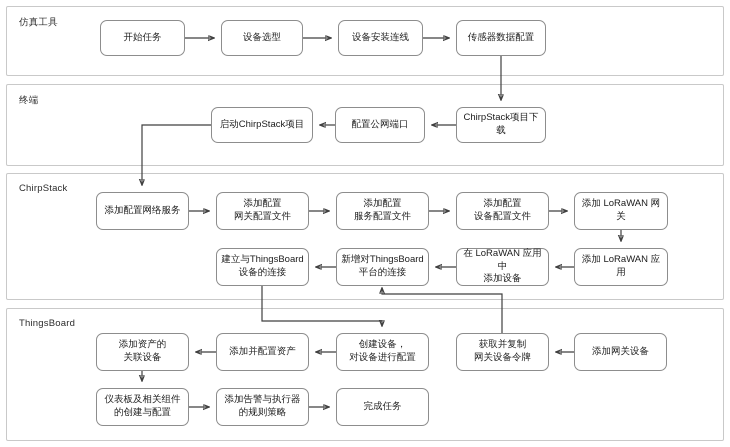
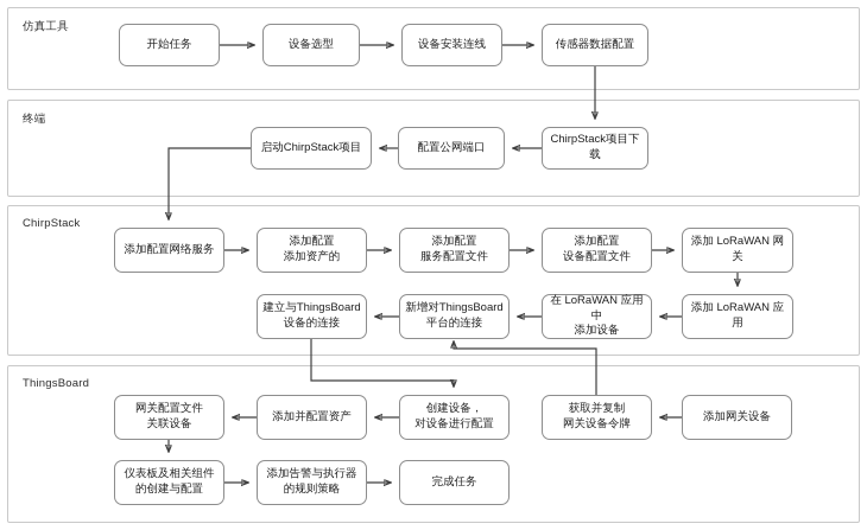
  仿真工具
  终端
  ChirpStack
  ThingsBoard
  开始任务
  设备选型
  设备安装连线
  传感器数据配置
  启动ChirpStack项目
  配置公网端口
  ChirpStack项目下载
  添加配置网络服务
  添加配置
- 网关配置文件
+ 添加资产的
  添加配置
  服务配置文件
  添加配置
  设备配置文件
  添加 LoRaWAN 网关
  添加 LoRaWAN 应用
  在 LoRaWAN 应用中
  添加设备
  新增对ThingsBoard
  平台的连接
  建立与ThingsBoard
  设备的连接
  添加网关设备
  获取并复制
  网关设备令牌
  创建设备，
  对设备进行配置
  添加并配置资产
- 添加资产的
+ 网关配置文件
  关联设备
  仪表板及相关组件
  的创建与配置
  添加告警与执行器
  的规则策略
  完成任务
